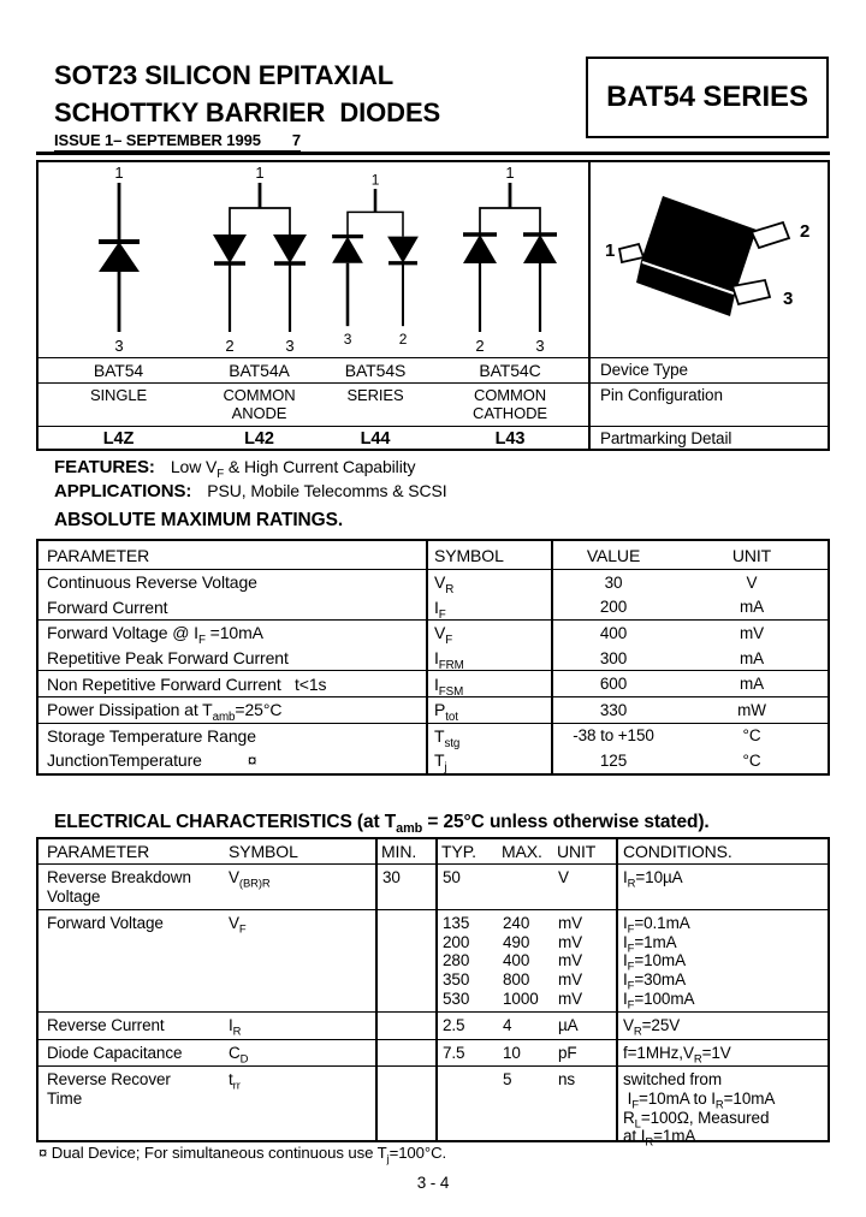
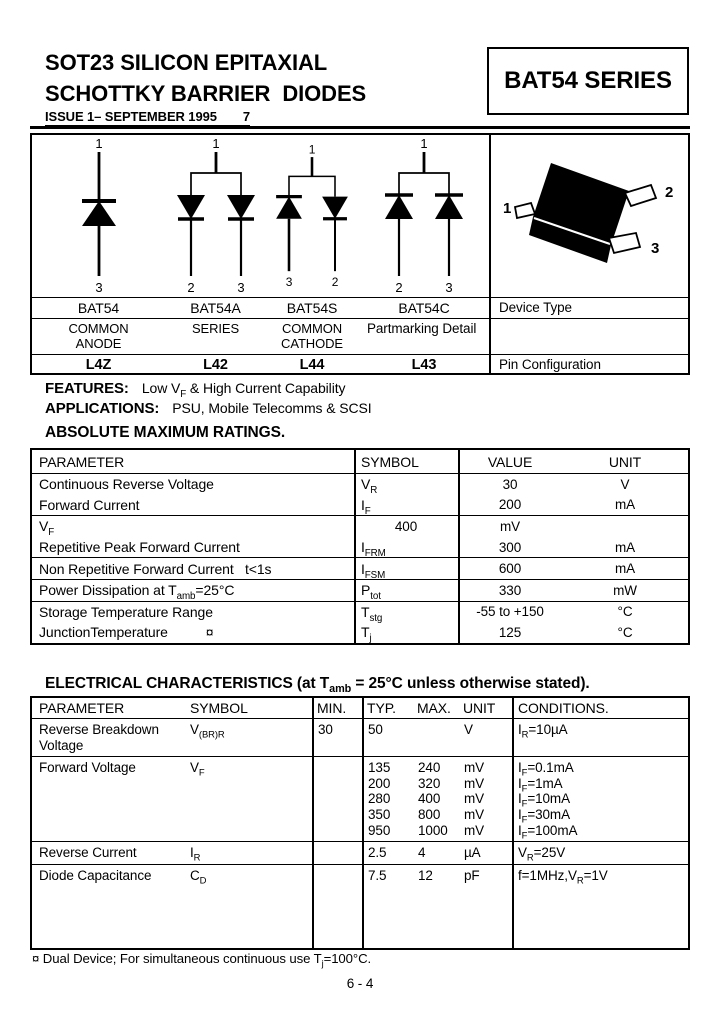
  SOT23 SILICON EPITAXIAL
  SCHOTTKY BARRIER DIODES
  ISSUE 1– SEPTEMBER 1995
  7
  BAT54 SERIES
  1
  3
  1
  2
  3
  1
  3
  2
  1
  2
  3
  1
  2
  3
  BAT54
  BAT54A
  BAT54S
  BAT54C
  Device Type
- SINGLE
  COMMON
  ANODE
  SERIES
  COMMON
  CATHODE
- Pin Configuration
+ Partmarking Detail
  L4Z
  L42
  L44
  L43
- Partmarking Detail
+ Pin Configuration
  FEATURES:
  Low VF & High Current Capability
  APPLICATIONS:
  PSU, Mobile Telecomms & SCSI
  ABSOLUTE MAXIMUM RATINGS.
  PARAMETER
  SYMBOL
  VALUE
  UNIT
  Continuous Reverse Voltage
  VR
  30
  V
  Forward Current
  IF
  200
  mA
- Forward Voltage @ IF =10mA
  VF
  400
  mV
  Repetitive Peak Forward Current
  IFRM
  300
  mA
  Non Repetitive Forward Current t<1s
  IFSM
  600
  mA
  Power Dissipation at Tamb=25°C
  Ptot
  330
  mW
  Storage Temperature Range
  Tstg
- -38 to +150
+ -55 to +150
  °C
  JunctionTemperature ¤
  Tj
  125
  °C
  ELECTRICAL CHARACTERISTICS (at Tamb = 25°C unless otherwise stated).
  PARAMETER
  SYMBOL
  MIN.
  TYP.
  MAX.
  UNIT
  CONDITIONS.
  Reverse Breakdown
  Voltage
  V(BR)R
  30
  50
  V
  IR=10µA
  Forward Voltage
  VF
  135
  240
  mV
  200
- 490
+ 320
  mV
  280
  400
  mV
  350
  800
  mV
- 530
+ 950
  1000
  mV
  IF=0.1mA
  IF=1mA
  IF=10mA
  IF=30mA
  IF=100mA
  Reverse Current
  IR
  2.5
  4
  µA
  VR=25V
  Diode Capacitance
  CD
  7.5
- 10
+ 12
  pF
  f=1MHz,VR=1V
- Reverse Recover
- Time
- trr
- 5
- ns
- switched from
- IF=10mA to IR=10mA
- RL=100Ω, Measured
- at IR=1mA
  ¤ Dual Device; For simultaneous continuous use Tj=100°C.
- 3 - 4
+ 6 - 4
